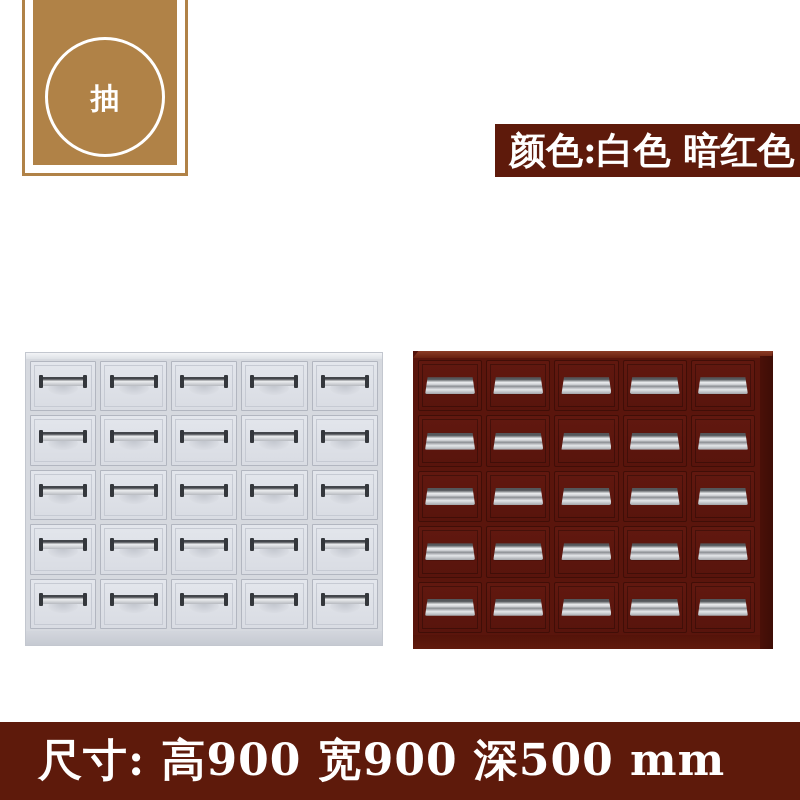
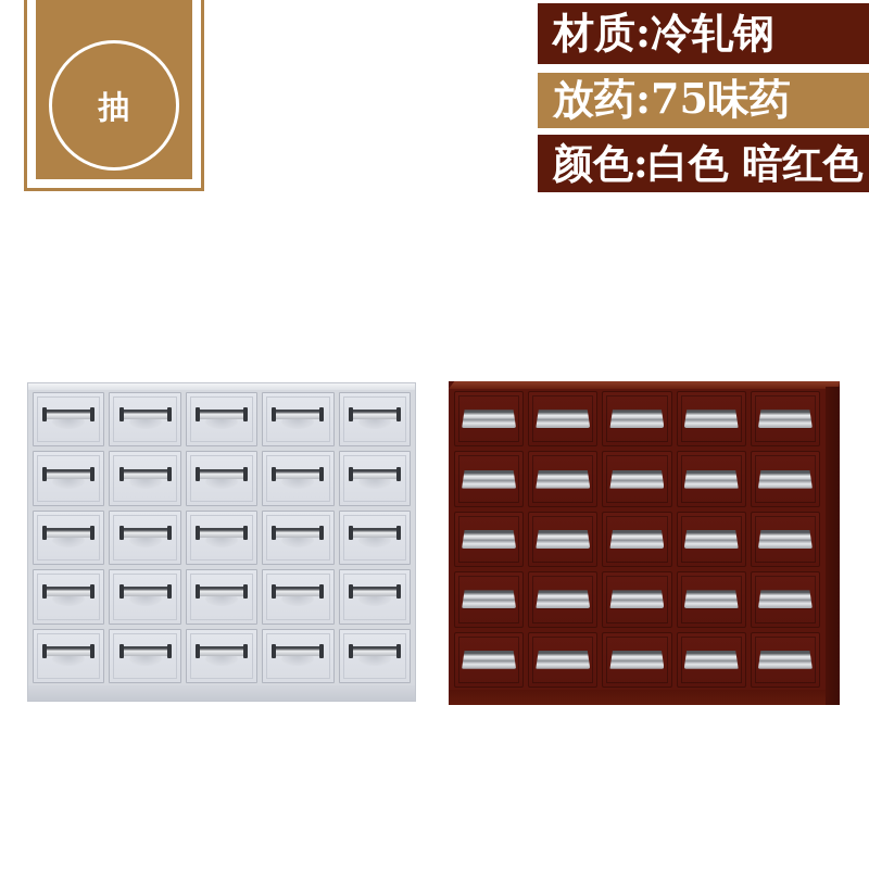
  抽
+ 材质:冷轧钢
+ 放药:75味药
  颜色:白色 暗红色
- 尺寸: 高900 宽900 深500 mm
